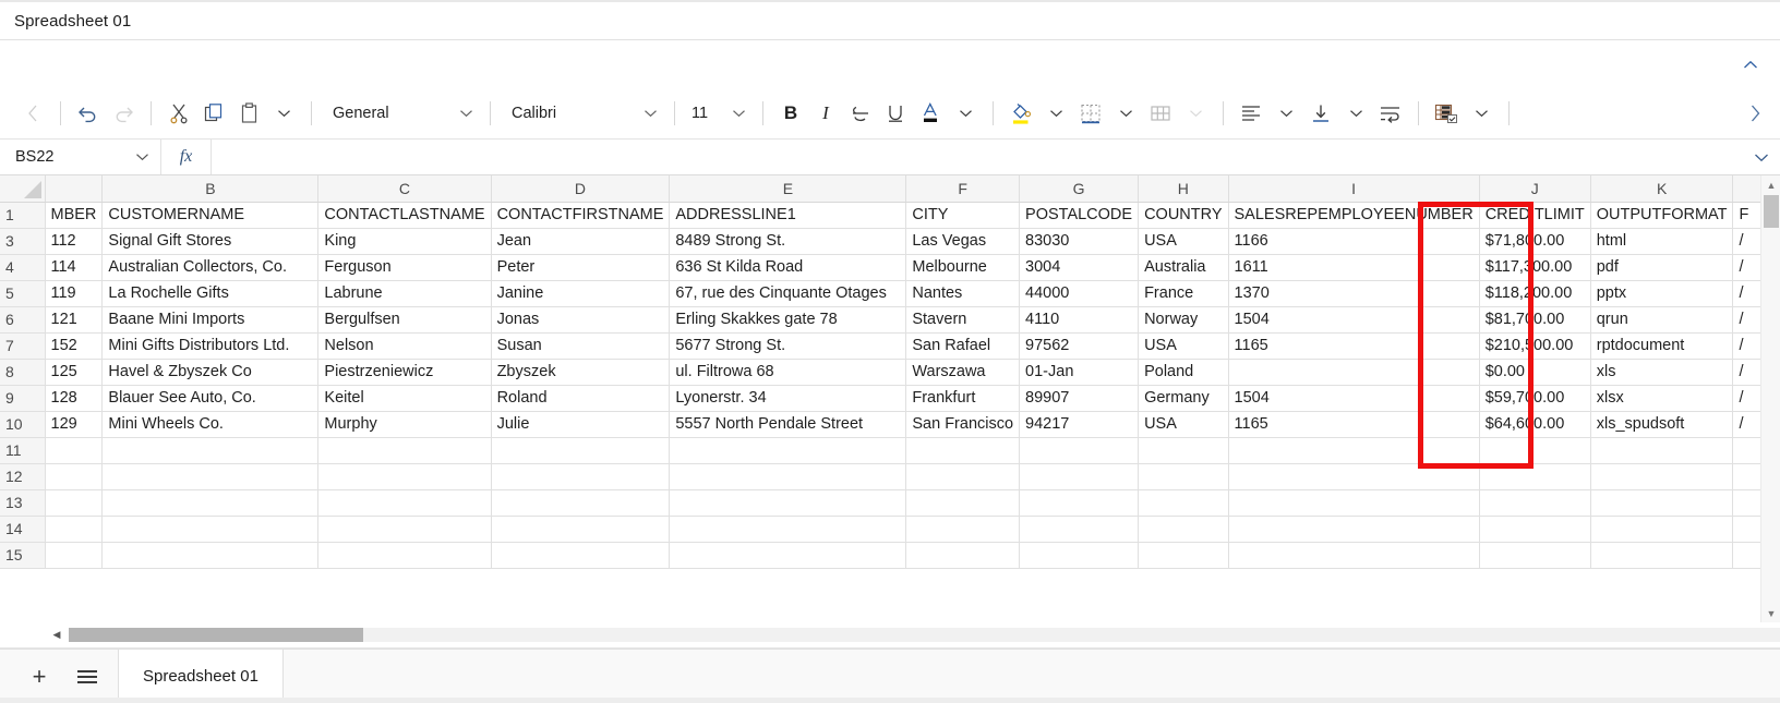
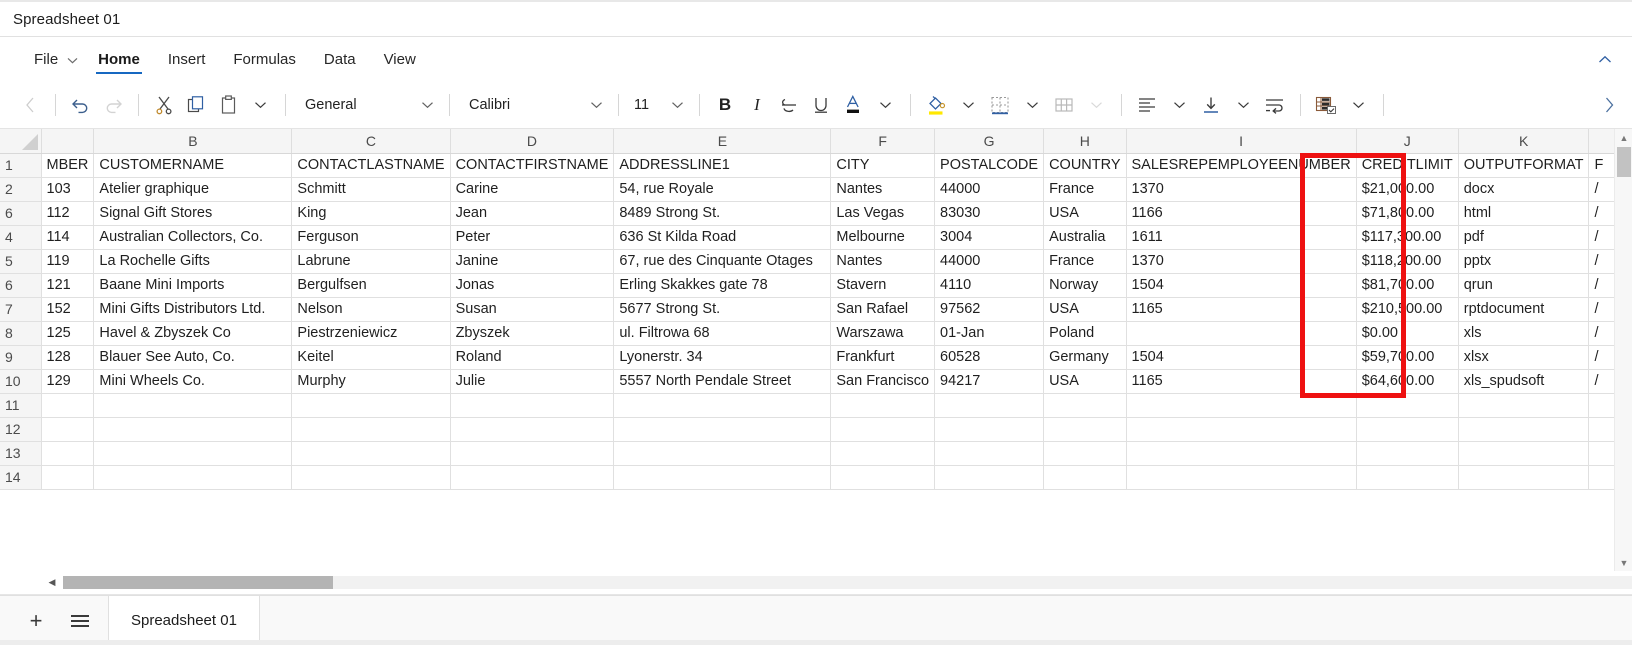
  Spreadsheet 01
+ File
+ Home
+ Insert
+ Formulas
+ Data
+ View
  General
  Calibri
  11
  B
  I
- BS22
- fx
  		B	C	D	E	F	G	H	I	J	K
  1	MBER	CUSTOMERNAME	CONTACTLASTNAME	CONTACTFIRSTNAME	ADDRESSLINE1	CITY	POSTALCODE	COUNTRY	SALESREPEMPLOYEENUMBER	CREDITLIMIT	OUTPUTFORMAT	F
+ 2	103	Atelier graphique	Schmitt	Carine	54, rue Royale	Nantes	44000	France	1370	$21,000.00	docx	/
- 3	112	Signal Gift Stores	King	Jean	8489 Strong St.	Las Vegas	83030	USA	1166	$71,800.00	html	/
+ 6	112	Signal Gift Stores	King	Jean	8489 Strong St.	Las Vegas	83030	USA	1166	$71,800.00	html	/
  4	114	Australian Collectors, Co.	Ferguson	Peter	636 St Kilda Road	Melbourne	3004	Australia	1611	$117,300.00	pdf	/
  5	119	La Rochelle Gifts	Labrune	Janine	67, rue des Cinquante Otages	Nantes	44000	France	1370	$118,200.00	pptx	/
  6	121	Baane Mini Imports	Bergulfsen	Jonas	Erling Skakkes gate 78	Stavern	4110	Norway	1504	$81,700.00	qrun	/
  7	152	Mini Gifts Distributors Ltd.	Nelson	Susan	5677 Strong St.	San Rafael	97562	USA	1165	$210,500.00	rptdocument	/
  8	125	Havel & Zbyszek Co	Piestrzeniewicz	Zbyszek	ul. Filtrowa 68	Warszawa	01-Jan	Poland		$0.00	xls	/
- 9	128	Blauer See Auto, Co.	Keitel	Roland	Lyonerstr. 34	Frankfurt	89907	Germany	1504	$59,700.00	xlsx	/
+ 9	128	Blauer See Auto, Co.	Keitel	Roland	Lyonerstr. 34	Frankfurt	60528	Germany	1504	$59,700.00	xlsx	/
  10	129	Mini Wheels Co.	Murphy	Julie	5557 North Pendale Street	San Francisco	94217	USA	1165	$64,600.00	xls_spudsoft	/
  11
  12
  13
  14
- 15
  ▲
  ▼
  ◀
  +
  Spreadsheet 01
